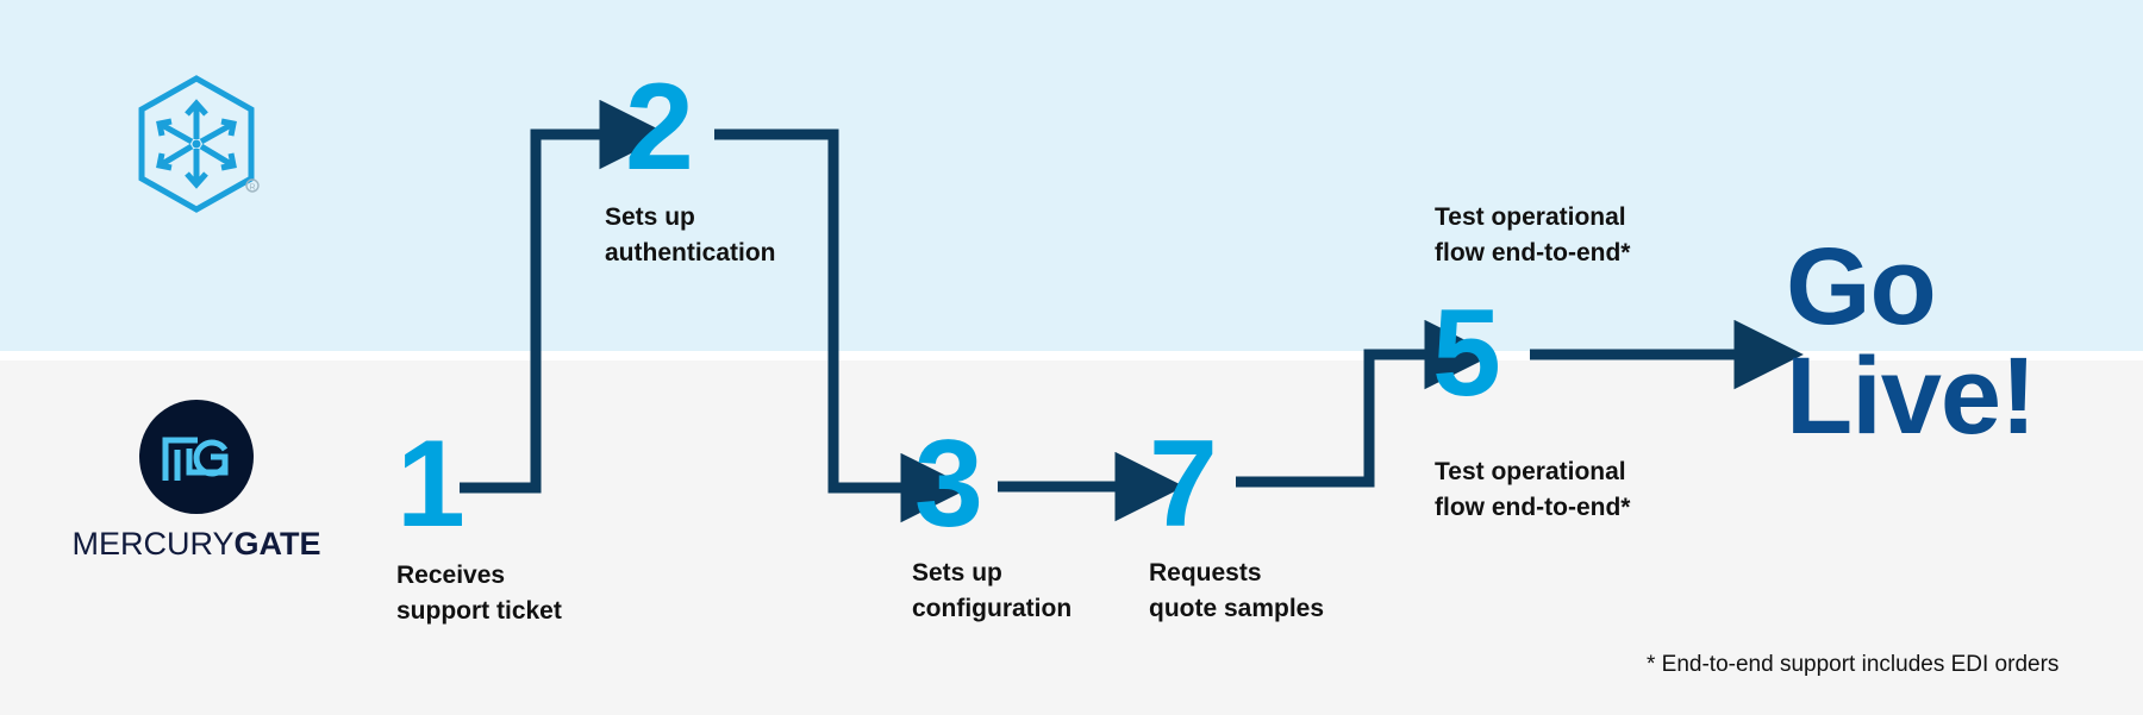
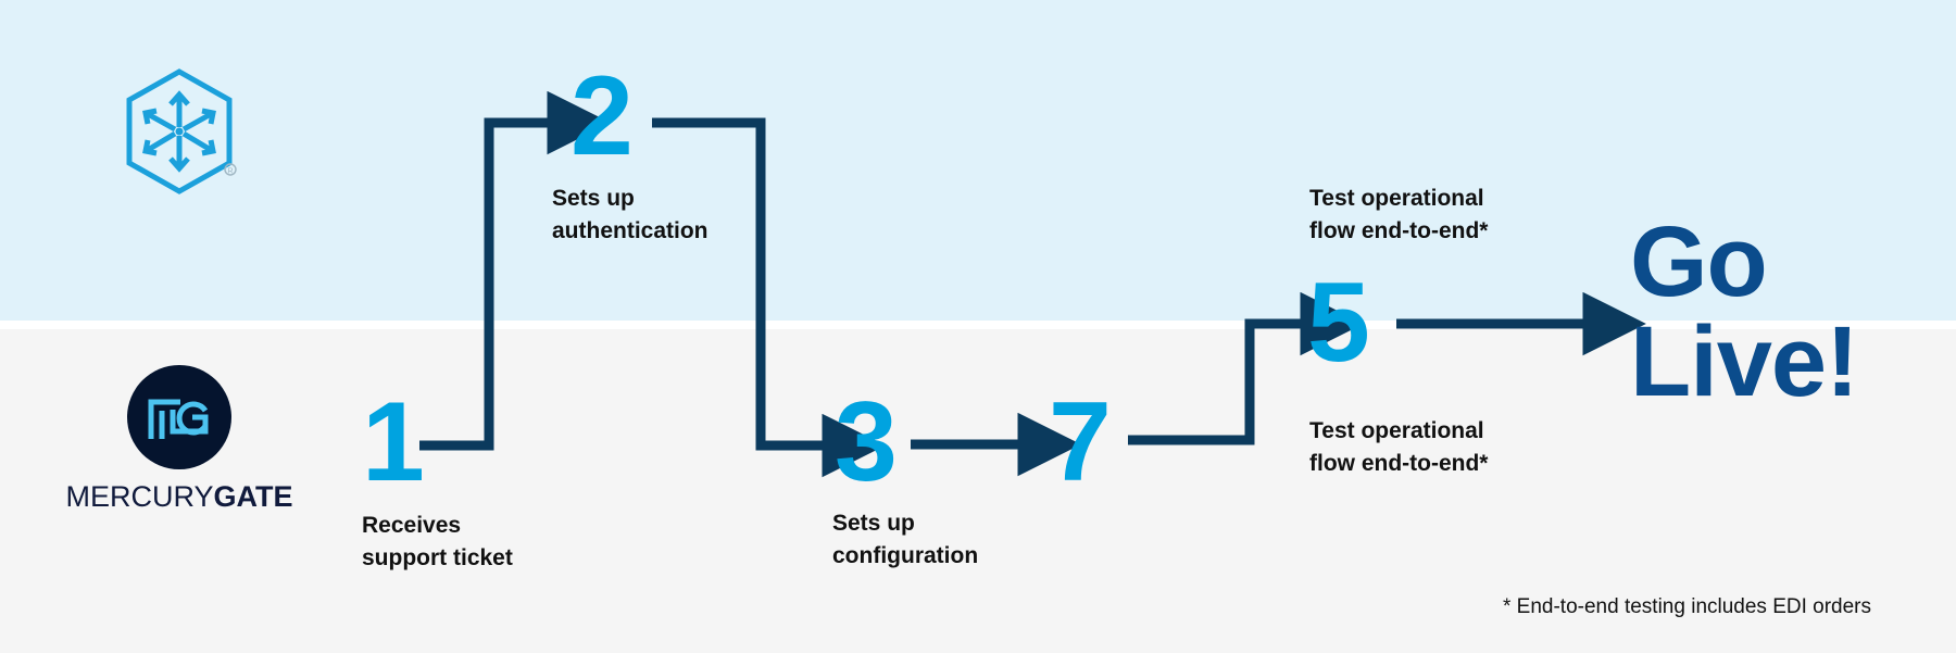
  MERCURYGATE
  1
  Receives
  support ticket
  2
  Sets up
  authentication
  3
  Sets up
  configuration
  7
- Requests
- quote samples
  5
  Test operational
  flow end-to-end*
  Test operational
  flow end-to-end*
  Go
  Live!
- * End-to-end support includes EDI orders
+ * End-to-end testing includes EDI orders
